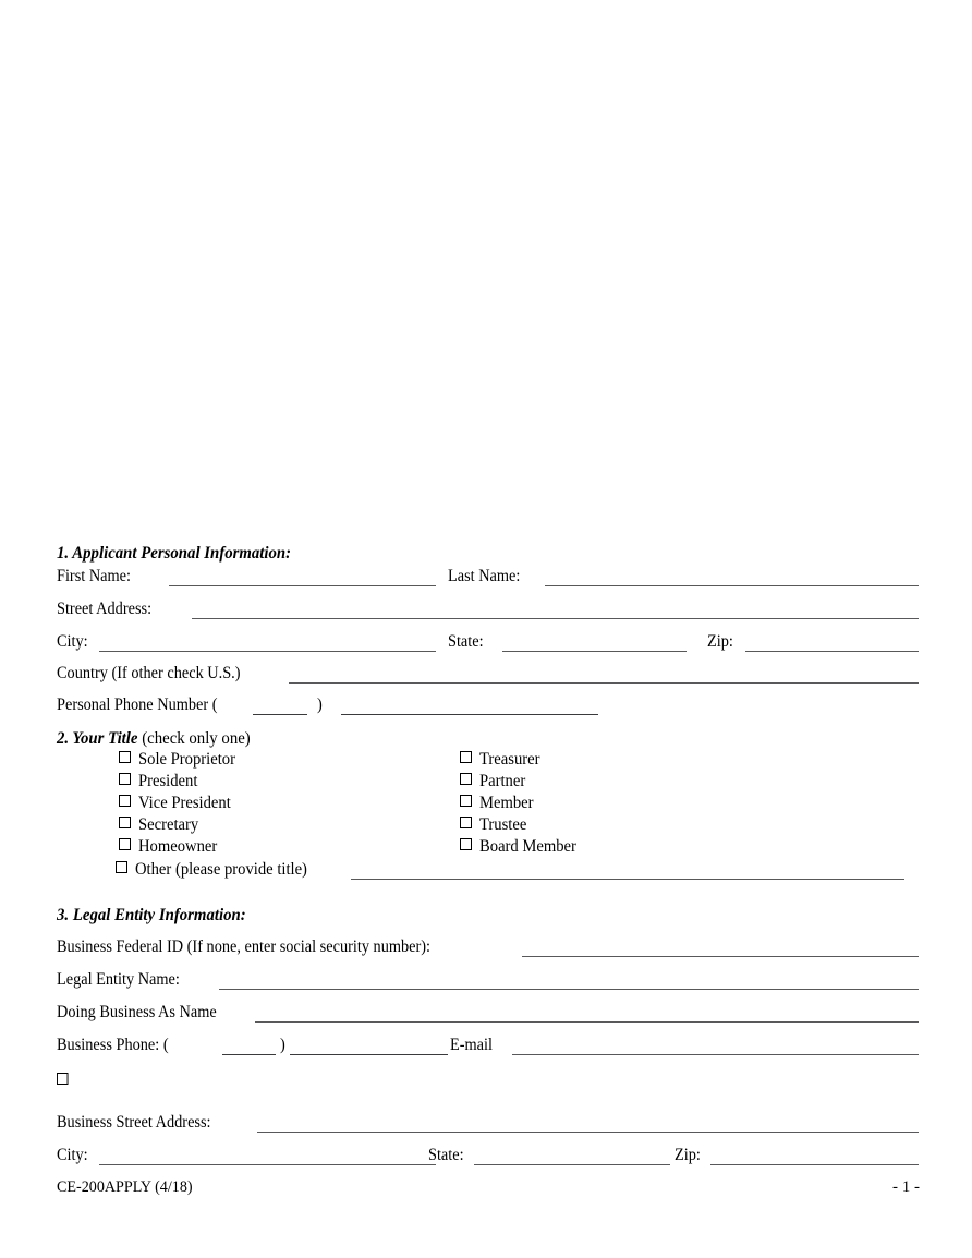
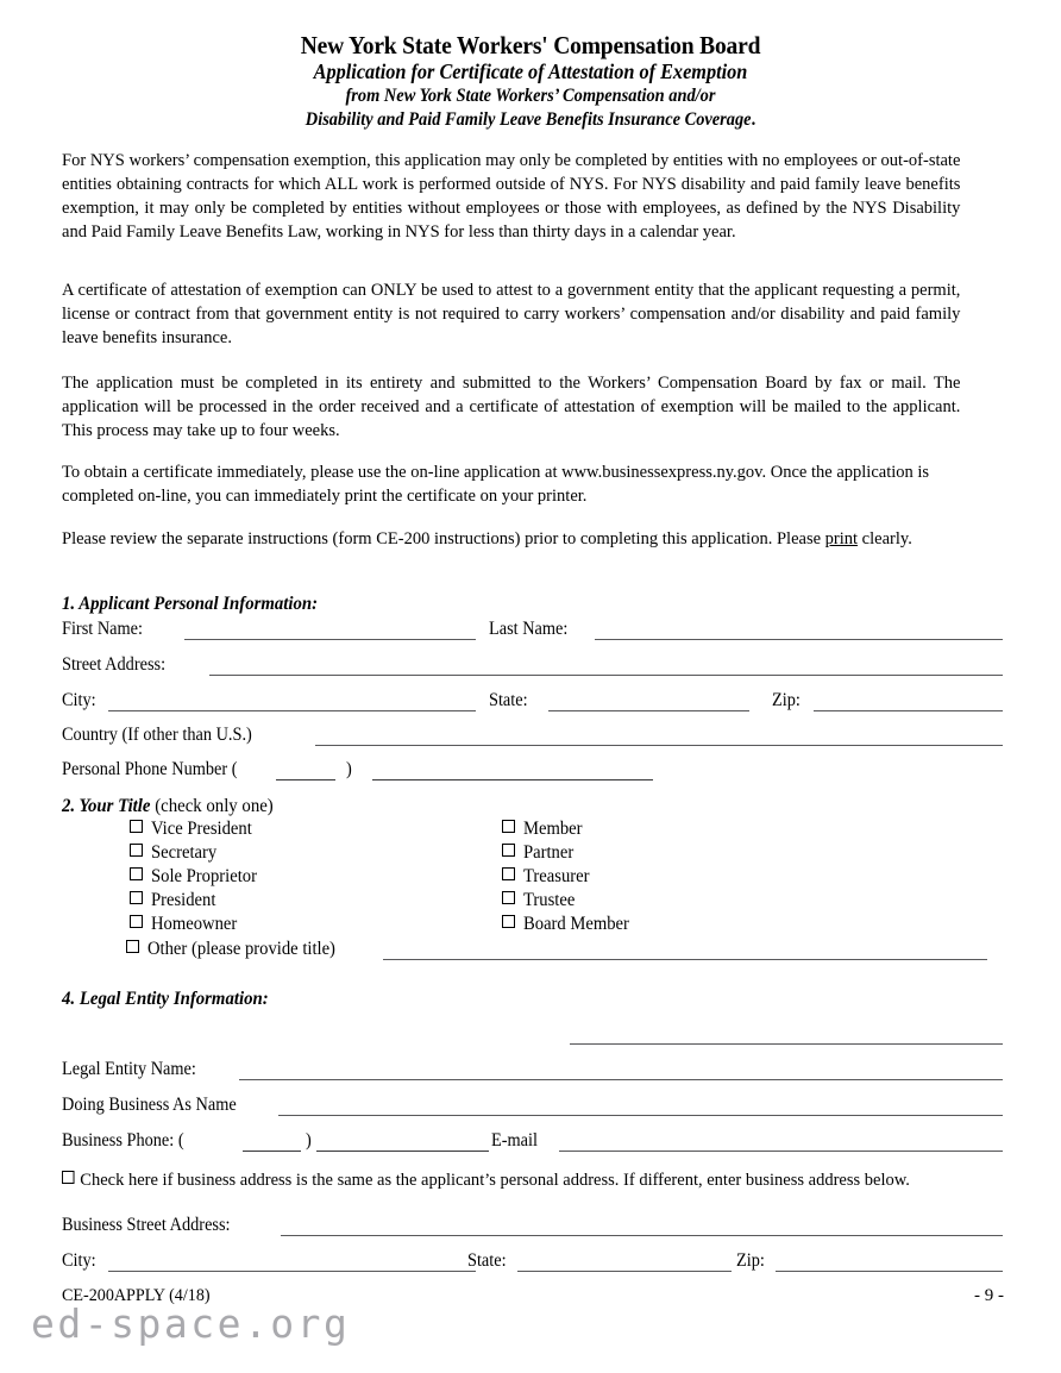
+ New York State Workers' Compensation Board
+ Application for Certificate of Attestation of Exemption
+ from New York State Workers’ Compensation and/or
+ Disability and Paid Family Leave Benefits Insurance Coverage.
+ For NYS workers’ compensation exemption, this application may only be completed by entities with no employees or out-of-state entities obtaining contracts for which ALL work is performed outside of NYS. For NYS disability and paid family leave benefits exemption, it may only be completed by entities without employees or those with employees, as defined by the NYS Disability and Paid Family Leave Benefits Law, working in NYS for less than thirty days in a calendar year.
+ A certificate of attestation of exemption can ONLY be used to attest to a government entity that the applicant requesting a permit, license or contract from that government entity is not required to carry workers’ compensation and/or disability and paid family leave benefits insurance.
+ The application must be completed in its entirety and submitted to the Workers’ Compensation Board by fax or mail. The application will be processed in the order received and a certificate of attestation of exemption will be mailed to the applicant. This process may take up to four weeks.
+ To obtain a certificate immediately, please use the on-line application at www.businessexpress.ny.gov. Once the application is completed on-line, you can immediately print the certificate on your printer.
+ Please review the separate instructions (form CE-200 instructions) prior to completing this application. Please print clearly.
  1. Applicant Personal Information:
  First Name:
  Last Name:
  Street Address:
  City:
  State:
  Zip:
- Country (If other check U.S.)
+ Country (If other than U.S.)
  Personal Phone Number (
  )
  2. Your Title (check only one)
- Sole Proprietor
+ Vice President
- President
+ Secretary
- Vice President
+ Sole Proprietor
- Secretary
+ President
  Homeowner
- Treasurer
+ Member
  Partner
- Member
+ Treasurer
  Trustee
  Board Member
  Other (please provide title)
- 3. Legal Entity Information:
+ 4. Legal Entity Information:
- Business Federal ID (If none, enter social security number):
  Legal Entity Name:
  Doing Business As Name
  Business Phone: (
  )
  E-mail
+ Check here if business address is the same as the applicant’s personal address. If different, enter business address below.
  Business Street Address:
  City:
  State:
  Zip:
  CE-200APPLY (4/18)
- - 1 -
+ - 9 -
+ ed-space.org
